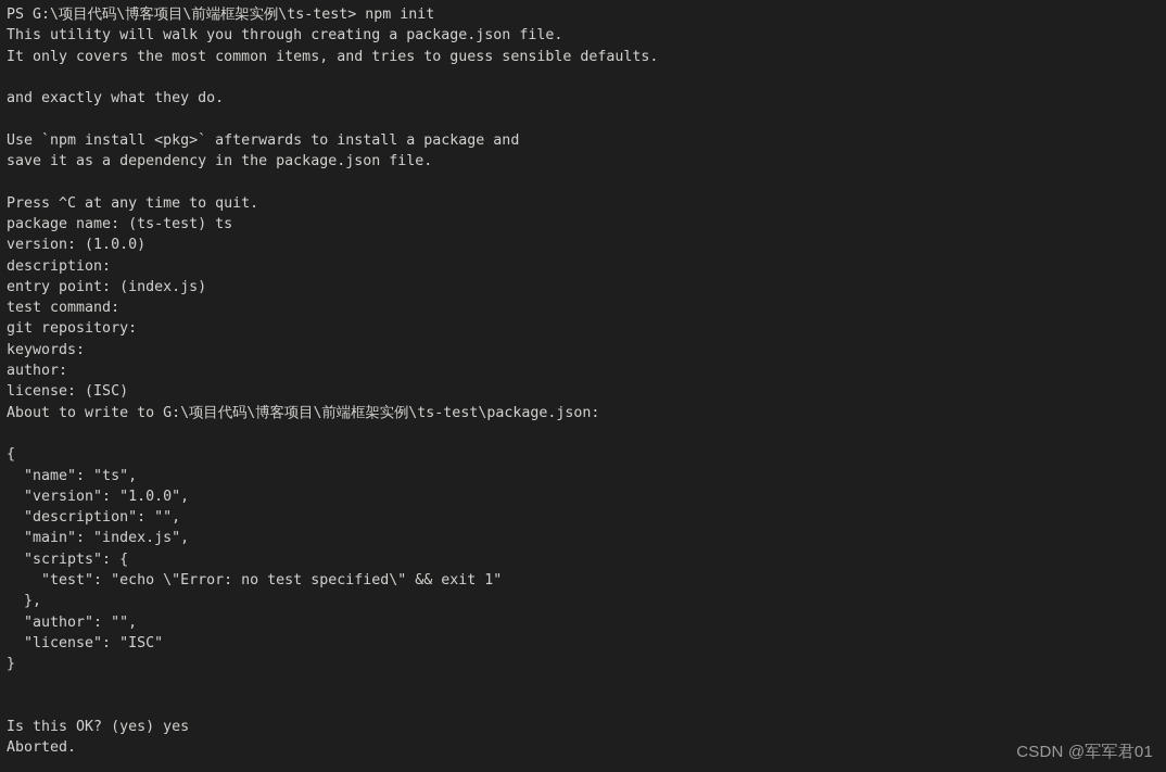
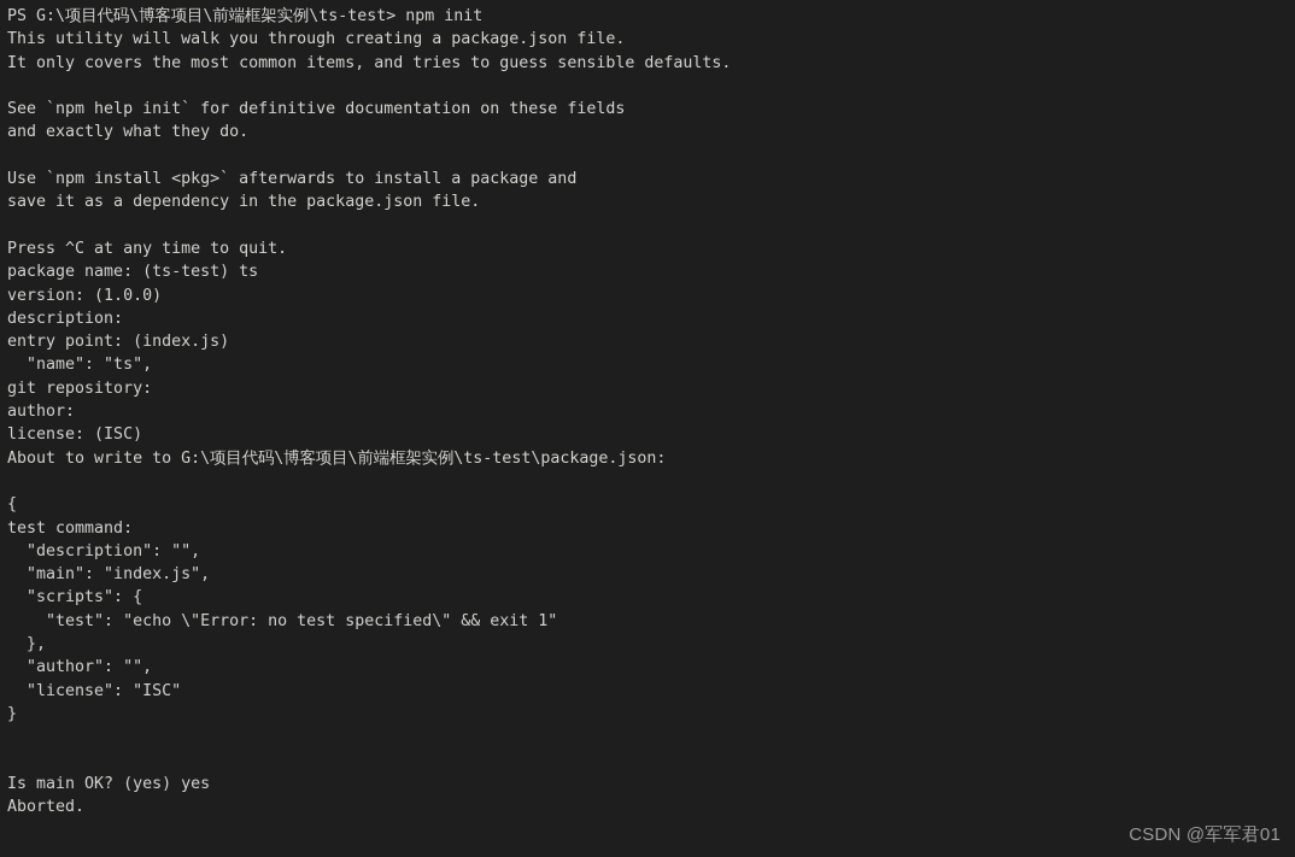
  PS G:\项目代码\博客项目\前端框架实例\ts-test> npm init
  This utility will walk you through creating a package.json file.
  It only covers the most common items, and tries to guess sensible defaults.
+ See `npm help init` for definitive documentation on these fields
  and exactly what they do.
  Use `npm install <pkg>` afterwards to install a package and
  save it as a dependency in the package.json file.
  Press ^C at any time to quit.
  package name: (ts-test) ts
  version: (1.0.0)
  description:
  entry point: (index.js)
- test command:
+ "name": "ts",
  git repository:
- keywords:
  author:
  license: (ISC)
  About to write to G:\项目代码\博客项目\前端框架实例\ts-test\package.json:
  {
- "name": "ts",
+ test command:
- "version": "1.0.0",
  "description": "",
  "main": "index.js",
  "scripts": {
  "test": "echo \"Error: no test specified\" && exit 1"
  },
  "author": "",
  "license": "ISC"
  }
- Is this OK? (yes) yes
+ Is main OK? (yes) yes
  Aborted.
  CSDN @军军君01
